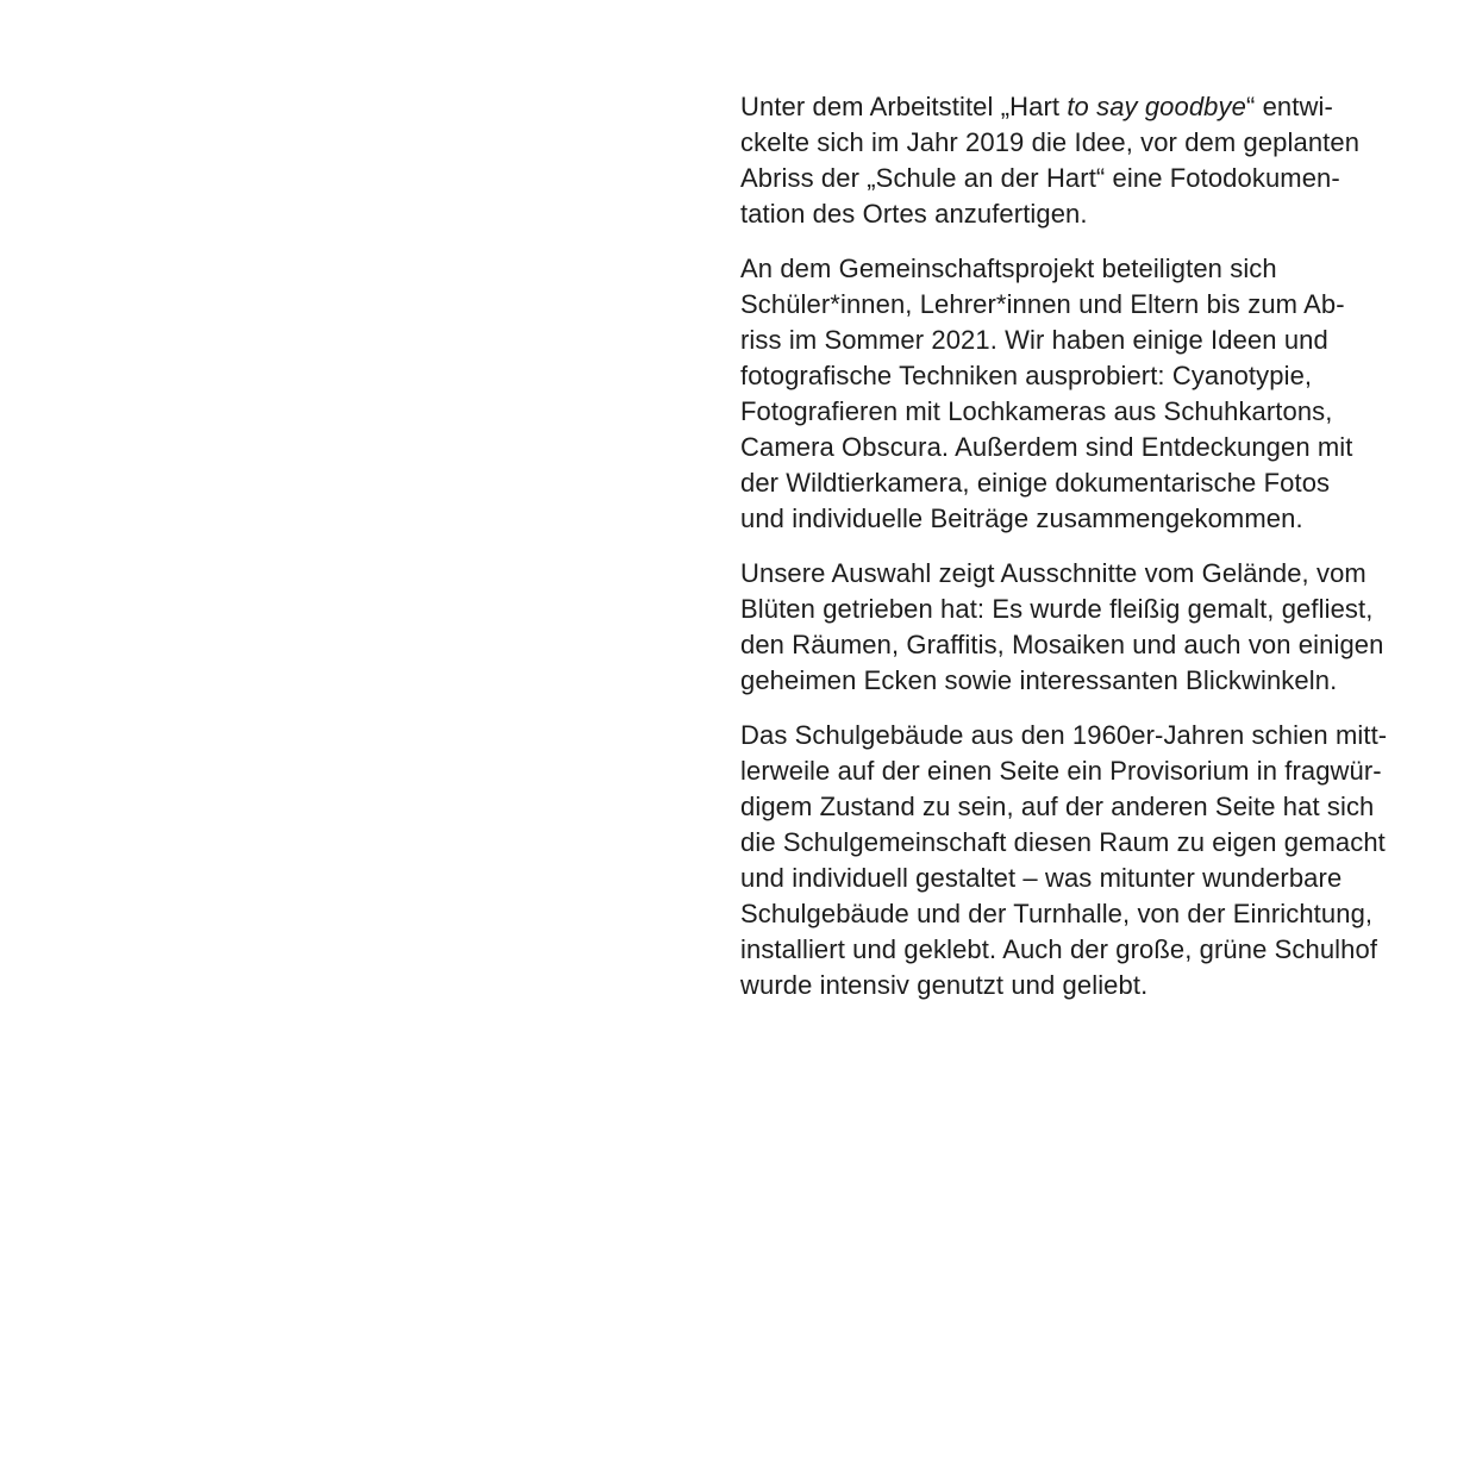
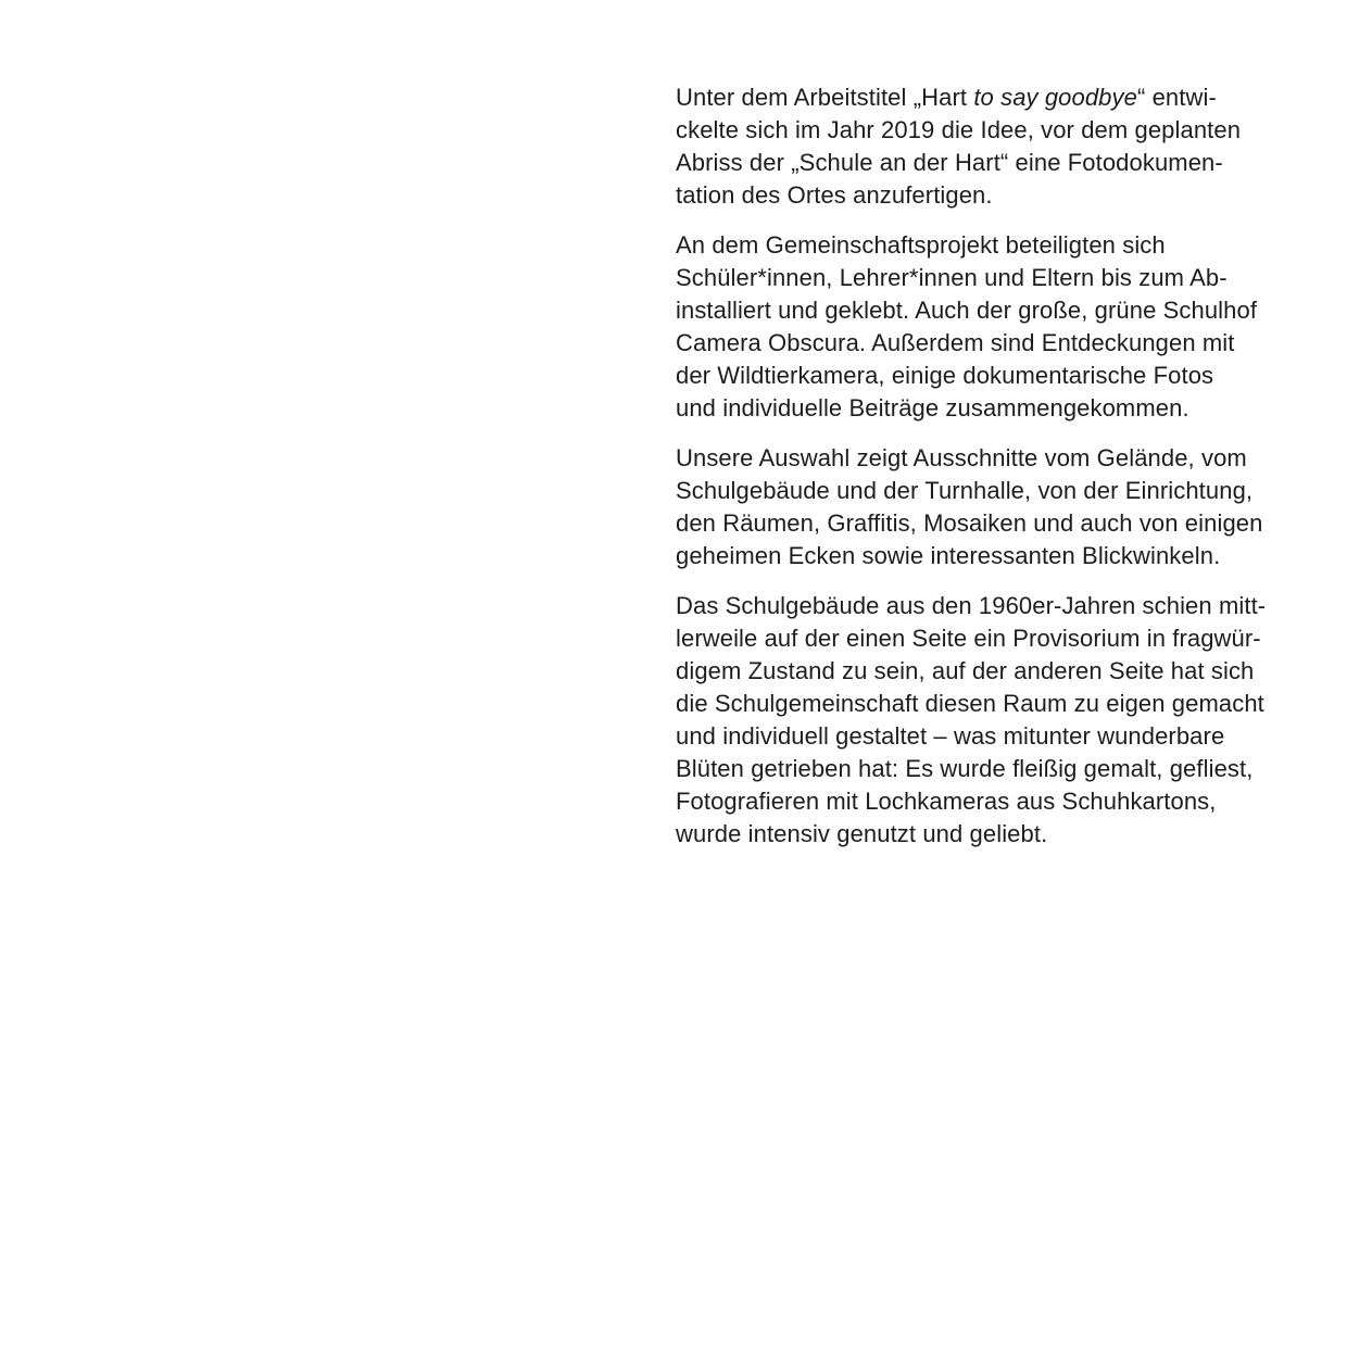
  Unter dem Arbeitstitel „Hart to say goodbye“ entwi-
  ckelte sich im Jahr 2019 die Idee, vor dem geplanten
  Abriss der „Schule an der Hart“ eine Fotodokumen-
  tation des Ortes anzufertigen.
  An dem Gemeinschaftsprojekt beteiligten sich
  Schüler*innen, Lehrer*innen und Eltern bis zum Ab-
- riss im Sommer 2021. Wir haben einige Ideen und
- fotografische Techniken ausprobiert: Cyanotypie,
- Fotografieren mit Lochkameras aus Schuhkartons,
+ installiert und geklebt. Auch der große, grüne Schulhof
  Camera Obscura. Außerdem sind Entdeckungen mit
  der Wildtierkamera, einige dokumentarische Fotos
  und individuelle Beiträge zusammengekommen.
  Unsere Auswahl zeigt Ausschnitte vom Gelände, vom
- Blüten getrieben hat: Es wurde fleißig gemalt, gefliest,
+ Schulgebäude und der Turnhalle, von der Einrichtung,
  den Räumen, Graffitis, Mosaiken und auch von einigen
  geheimen Ecken sowie interessanten Blickwinkeln.
  Das Schulgebäude aus den 1960er-Jahren schien mitt-
  lerweile auf der einen Seite ein Provisorium in fragwür-
  digem Zustand zu sein, auf der anderen Seite hat sich
  die Schulgemeinschaft diesen Raum zu eigen gemacht
  und individuell gestaltet – was mitunter wunderbare
- Schulgebäude und der Turnhalle, von der Einrichtung,
+ Blüten getrieben hat: Es wurde fleißig gemalt, gefliest,
- installiert und geklebt. Auch der große, grüne Schulhof
+ Fotografieren mit Lochkameras aus Schuhkartons,
  wurde intensiv genutzt und geliebt.
